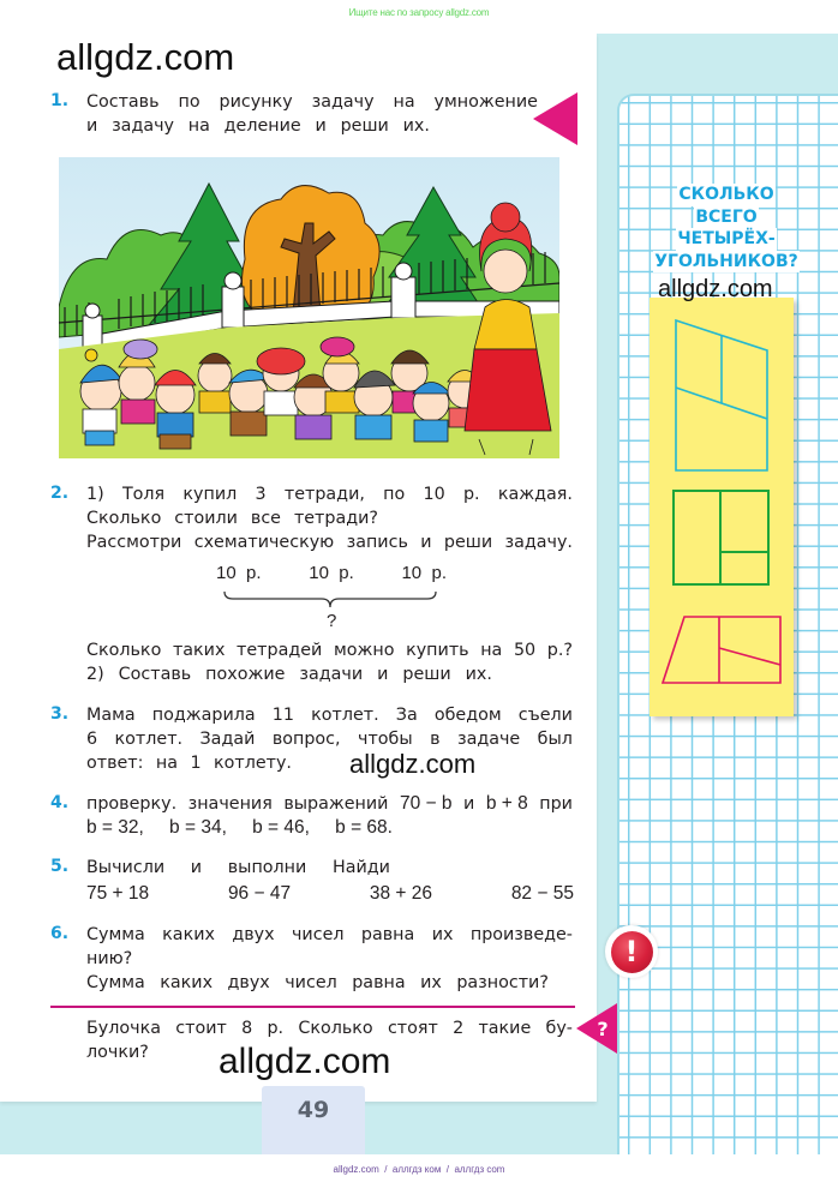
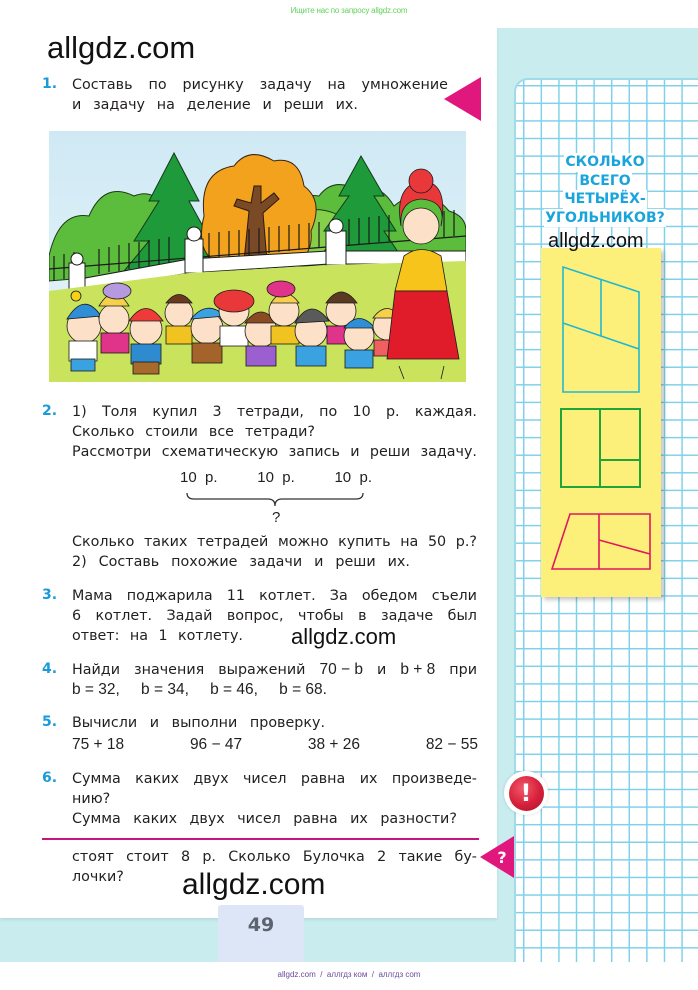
  Ищите нас по запросу allgdz.com
  allgdz.com
  allgdz.com
  allgdz.com
  allgdz.com
  1.
  Составь
  по
  рисунку
  задачу
  на
  умножение
  и
  задачу
  на
  деление
  и
  реши
  их.
  2.
  1)
  Толя
  купил
  3
  тетради,
  по
  10
  р.
  каждая.
  Сколько
  стоили
  все
  тетради?
  Рассмотри
  схематическую
  запись
  и
  реши
  задачу.
  10 р.
  10 р.
  10 р.
  ?
  Сколько
  таких
  тетрадей
  можно
  купить
  на
  50
  р.?
  2)
  Составь
  похожие
  задачи
  и
  реши
  их.
  3.
  Мама
  поджарила
  11
  котлет.
  За
  обедом
  съели
  6
  котлет.
  Задай
  вопрос,
  чтобы
  в
  задаче
  был
  ответ:
  на
  1
  котлету.
  4.
- проверку.
+ Найди
  значения
  выражений
  70 − b
  и
  b + 8
  при
  b = 32,
  b = 34,
  b = 46,
  b = 68.
  5.
  Вычисли
  и
  выполни
- Найди
+ проверку.
  75 + 18
  96 − 47
  38 + 26
  82 − 55
  6.
  Сумма
  каких
  двух
  чисел
  равна
  их
  произведе-
  нию?
  Сумма
  каких
  двух
  чисел
  равна
  их
  разности?
- Булочка
+ стоят
  стоит
  8
  р.
  Сколько
- стоят
+ Булочка
  2
  такие
  бу-
  лочки?
  ?
  СКОЛЬКО
  ВСЕГО
  ЧЕТЫРЁХ-
  УГОЛЬНИКОВ?
  !
  49
  allgdz.com / аллгдз ком / аллгдз com
